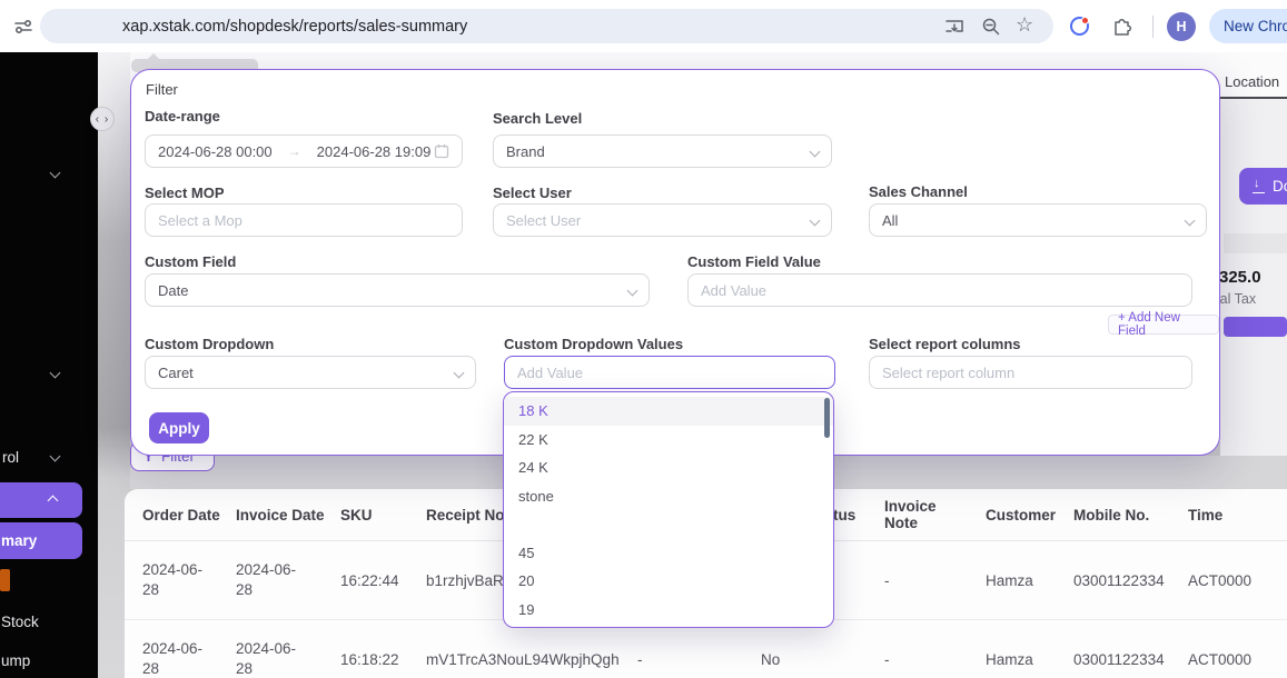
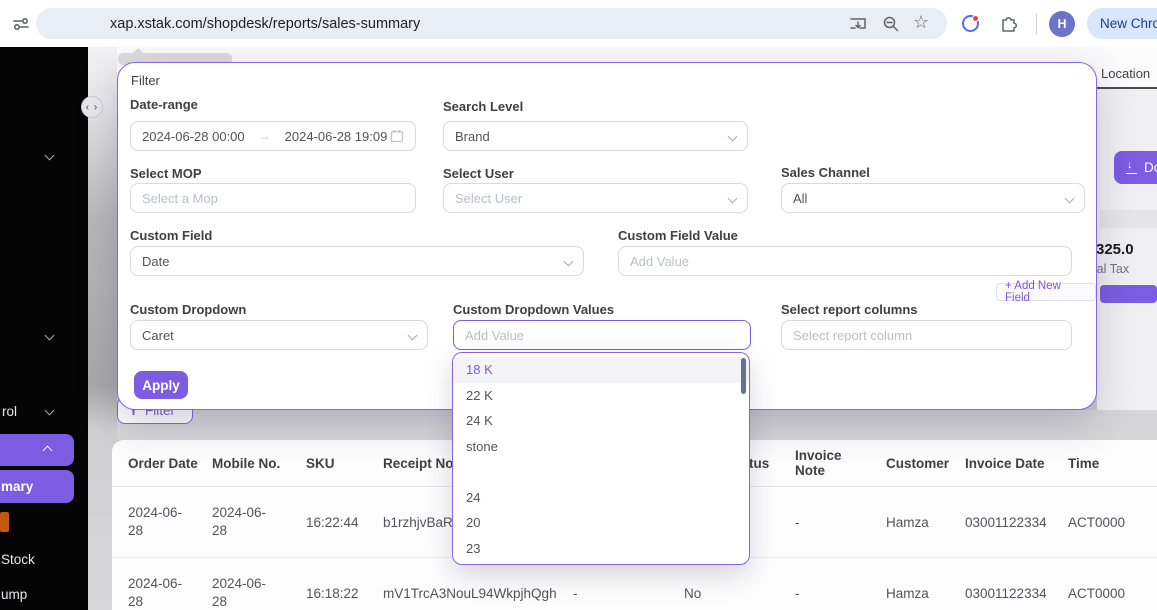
  Location
  325.0
  Order Date
- Invoice Date
+ Mobile No.
  SKU
  Receipt No
  Invoice Note
  Customer
- Mobile No.
+ Invoice Date
  Time
  2024-06-28
  2024-06-28
  16:22:44
  b1rzhjvBaR
  -
  Hamza
  03001122334
  ACT0000
  2024-06-28
  2024-06-28
  16:18:22
  mV1TrcA3NouL94WkpjhQgh
  -
  No
  -
  Hamza
  03001122334
  ACT0000
  Filter
  Filter
  Date-range
  2024-06-28 00:00
  →
  2024-06-28 19:09
  Search Level
  Brand
  Select MOP
  Select a Mop
  Select User
  Select User
  Sales Channel
  All
  Custom Field
  Date
  Custom Field Value
  Add Value
  + Add New Field
  Custom Dropdown
  Caret
  Custom Dropdown Values
  Add Value
  Select report columns
  Select report column
  Apply
  18 K
  22 K
  24 K
  stone
- 45
+ 24
  20
- 19
+ 23
  rol
  mary
  Stock
  ump
  ‹ ›
  xap.xstak.com/shopdesk/reports/sales-summary
  ☆
  H
  New Chro
